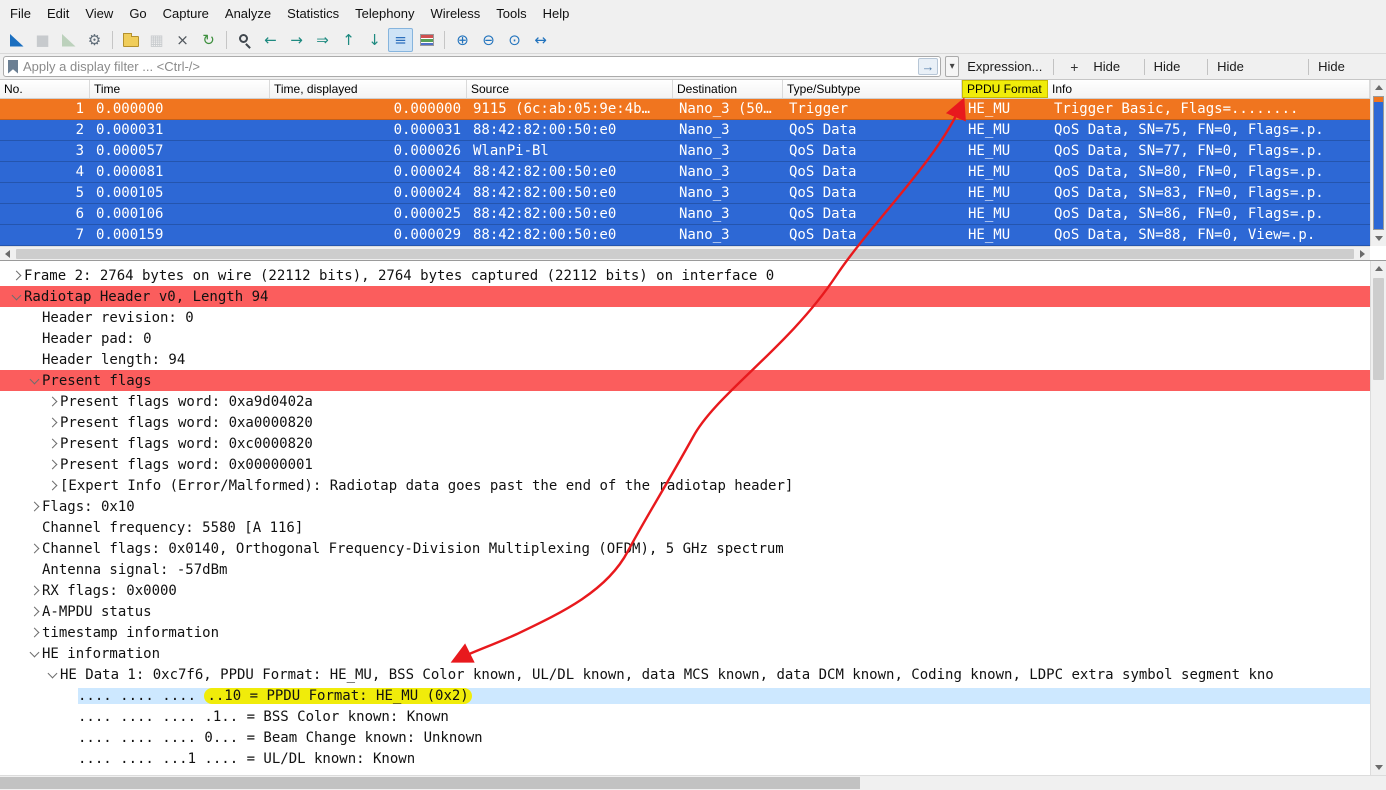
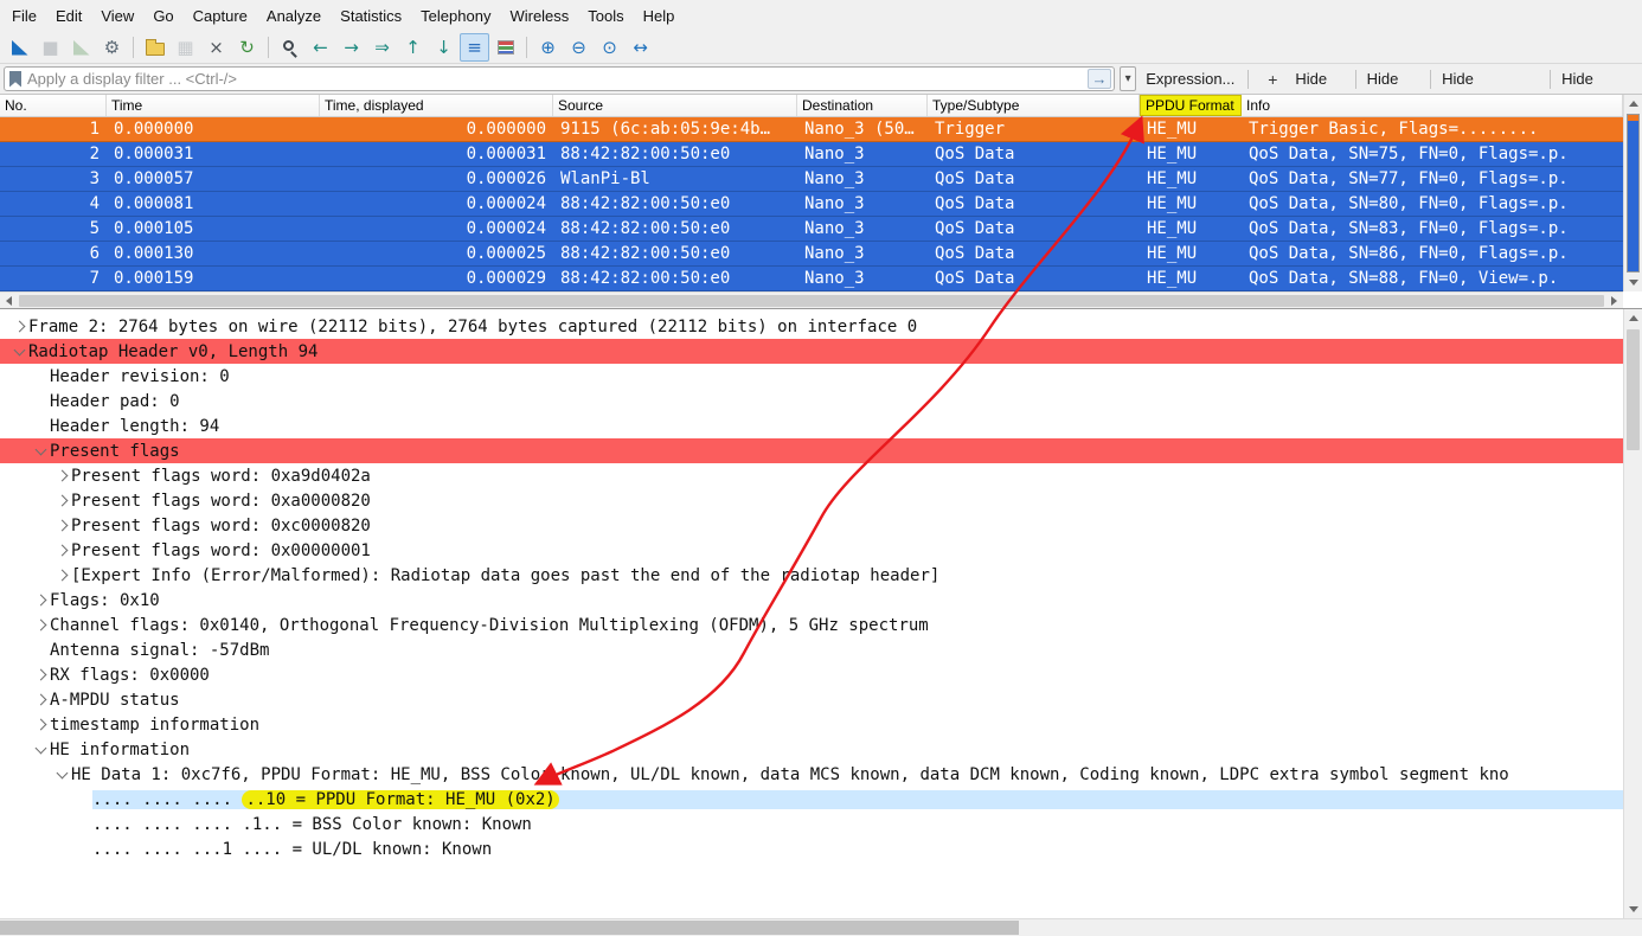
  File
  Edit
  View
  Go
  Capture
  Analyze
  Statistics
  Telephony
  Wireless
  Tools
  Help
  ■
  ⚙
  ▦
  ×
  ↻
  ←
  →
  ⇒
  ↑
  ↓
  ≡
  ⊕
  ⊖
  ⊙
  ↔
  Apply a display filter ... <Ctrl-/>
  →
  ▾
  Expression...
  +
  No.
  Time
  Time, displayed
  Source
  Destination
  Type/Subtype
  PPDU Format
  Info
  1
  0.000000
  0.000000
  9115 (6c:ab:05:9e:4b…
  Nano_3 (50…
  Trigger
  HE_MU
  Trigger Basic, Flags=........
  2
  0.000031
  0.000031
  88:42:82:00:50:e0
  Nano_3
  QoS Data
  HE_MU
  QoS Data, SN=75, FN=0, Flags=.p.
  3
  0.000057
  0.000026
  WlanPi-Bl
  Nano_3
  QoS Data
  HE_MU
  QoS Data, SN=77, FN=0, Flags=.p.
  4
  0.000081
  0.000024
  88:42:82:00:50:e0
  Nano_3
  QoS Data
  HE_MU
  QoS Data, SN=80, FN=0, Flags=.p.
  5
  0.000105
  0.000024
  88:42:82:00:50:e0
  Nano_3
  QoS Data
  HE_MU
  QoS Data, SN=83, FN=0, Flags=.p.
  6
- 0.000106
+ 0.000130
  0.000025
  88:42:82:00:50:e0
  Nano_3
  QoS Data
  HE_MU
  QoS Data, SN=86, FN=0, Flags=.p.
  7
  0.000159
  0.000029
  88:42:82:00:50:e0
  Nano_3
  QoS Data
  HE_MU
  QoS Data, SN=88, FN=0, View=.p.
  Frame 2: 2764 bytes on wire (22112 bits), 2764 bytes captured (22112 bits) on interface 0
  Radiotap Header v0, Length 94
  Header revision: 0
  Header pad: 0
  Header length: 94
  Present flags
  Present flags word: 0xa9d0402a
  Present flags word: 0xa0000820
  Present flags word: 0xc0000820
  Present flags word: 0x00000001
  [Expert Info (Error/Malformed): Radiotap data goes past the end of the radiotap header]
  Flags: 0x10
- Channel frequency: 5580 [A 116]
  Channel flags: 0x0140, Orthogonal Frequency-Division Multiplexing (OFDM), 5 GHz spectrum
  Antenna signal: -57dBm
  RX flags: 0x0000
  A-MPDU status
  timestamp information
  HE information
  HE Data 1: 0xc7f6, PPDU Format: HE_MU, BSS Color known, UL/DL known, data MCS known, data DCM known, Coding known, LDPC extra symbol segment kno
  .... .... .... ..10 = PPDU Format: HE_MU (0x2)
  .... .... .... .1.. = BSS Color known: Known
- .... .... .... 0... = Beam Change known: Unknown
  .... .... ...1 .... = UL/DL known: Known
